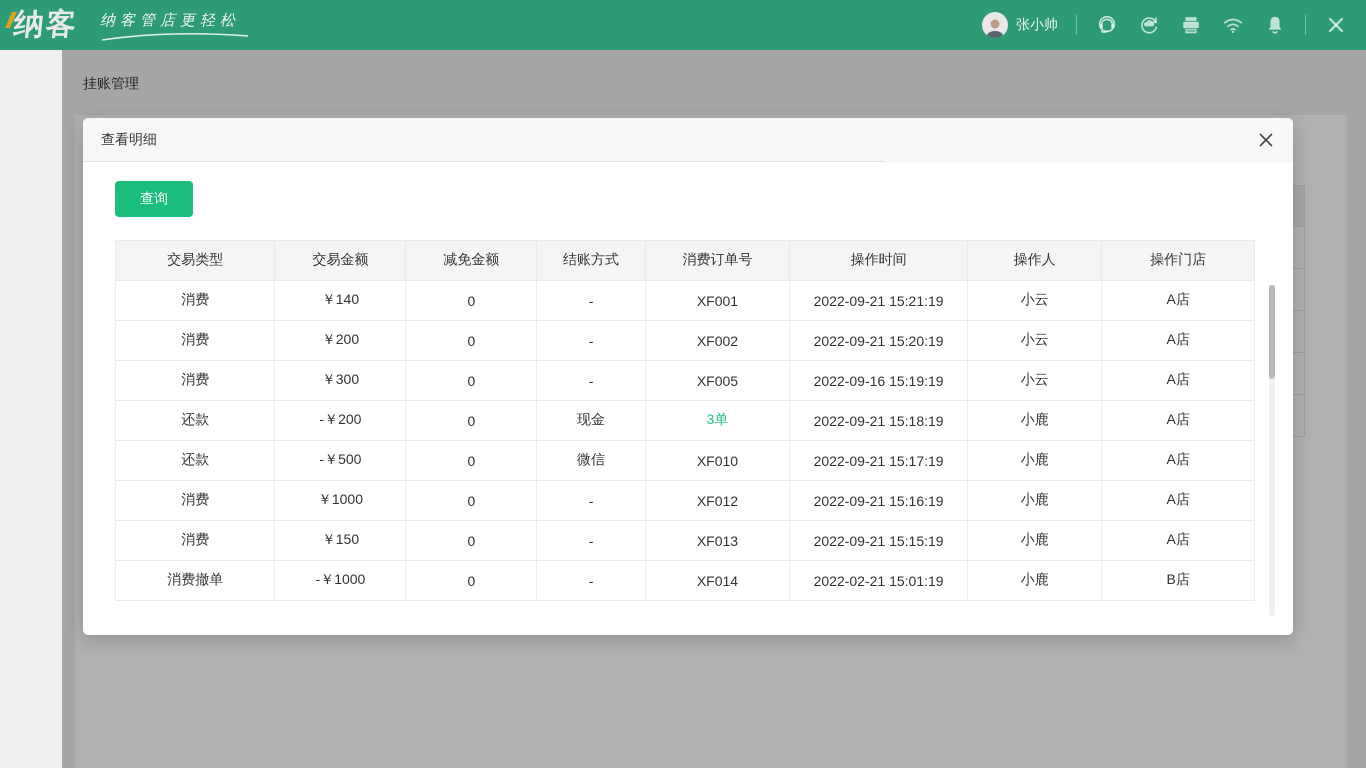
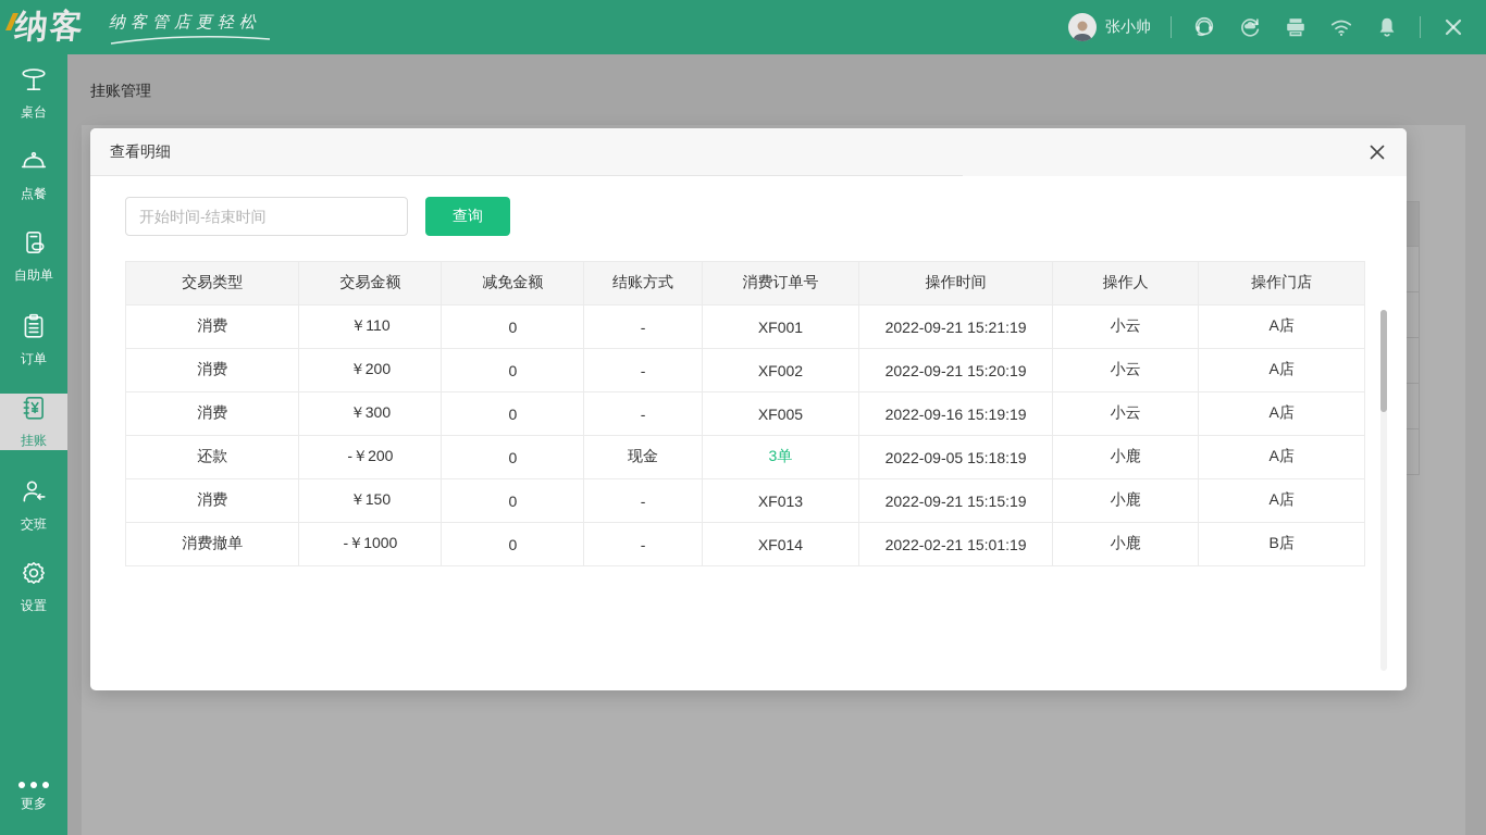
  纳客管店更轻松
  张小帅
+ 桌台
+ 点餐
+ 自助单
+ 订单
+ 挂账
+ 交班
+ 设置
+ 更多
  挂账管理
  查看明细
+ 开始时间-结束时间
  查询
  交易类型	交易金额	减免金额	结账方式	消费订单号	操作时间	操作人	操作门店
- 消费	￥140	0	-	XF001	2022-09-21 15:21:19	小云	A店
+ 消费	￥110	0	-	XF001	2022-09-21 15:21:19	小云	A店
  消费	￥200	0	-	XF002	2022-09-21 15:20:19	小云	A店
  消费	￥300	0	-	XF005	2022-09-16 15:19:19	小云	A店
- 还款	-￥200	0	现金	3单	2022-09-21 15:18:19	小鹿	A店
+ 还款	-￥200	0	现金	3单	2022-09-05 15:18:19	小鹿	A店
- 还款	-￥500	0	微信	XF010	2022-09-21 15:17:19	小鹿	A店
- 消费	￥1000	0	-	XF012	2022-09-21 15:16:19	小鹿	A店
  消费	￥150	0	-	XF013	2022-09-21 15:15:19	小鹿	A店
  消费撤单	-￥1000	0	-	XF014	2022-02-21 15:01:19	小鹿	B店
